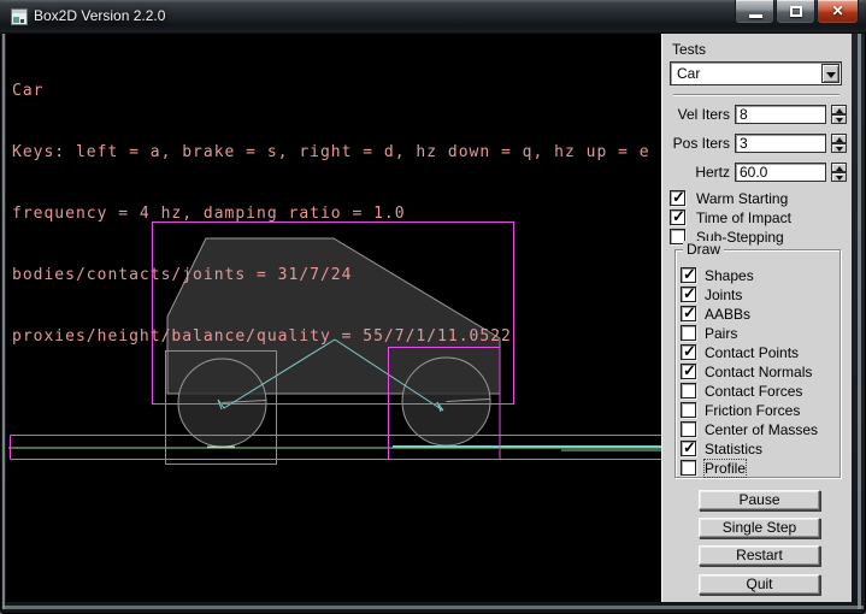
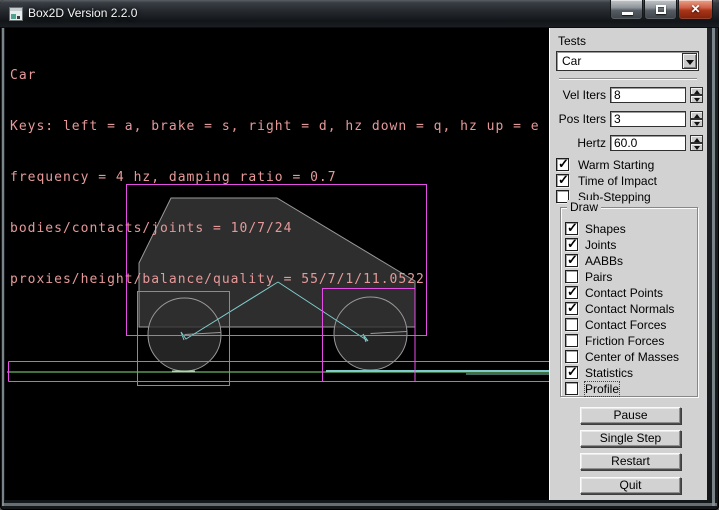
  Box2D Version 2.2.0
  ✕
  Car
  Keys: left = a, brake = s, right = d, hz down = q, hz up = e
- frequency = 4 hz, damping ratio = 1.0
+ frequency = 4 hz, damping ratio = 0.7
- bodies/contacts/joints = 31/7/24
+ bodies/contacts/joints = 10/7/24
  proxies/height/balance/quality = 55/7/1/11.0522
  Tests
  Car
  Vel Iters
  8
  Pos Iters
  3
  Hertz
  60.0
  ✓
  Warm Starting
  ✓
  Time of Impact
  Sub-Stepping
  Draw
  ✓
  Shapes
  ✓
  Joints
  ✓
  AABBs
  Pairs
  ✓
  Contact Points
  ✓
  Contact Normals
  Contact Forces
  Friction Forces
  Center of Masses
  ✓
  Statistics
  Profile
  Pause
  Single Step
  Restart
  Quit
